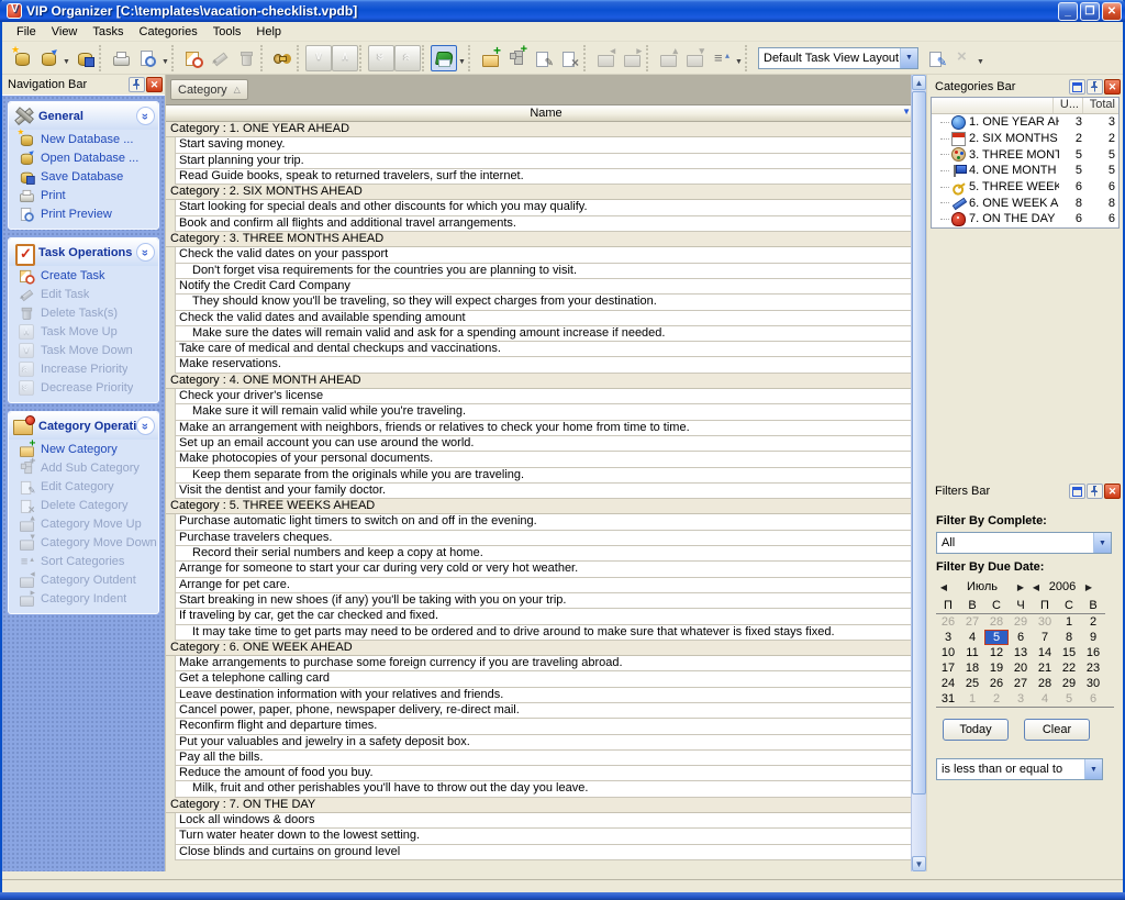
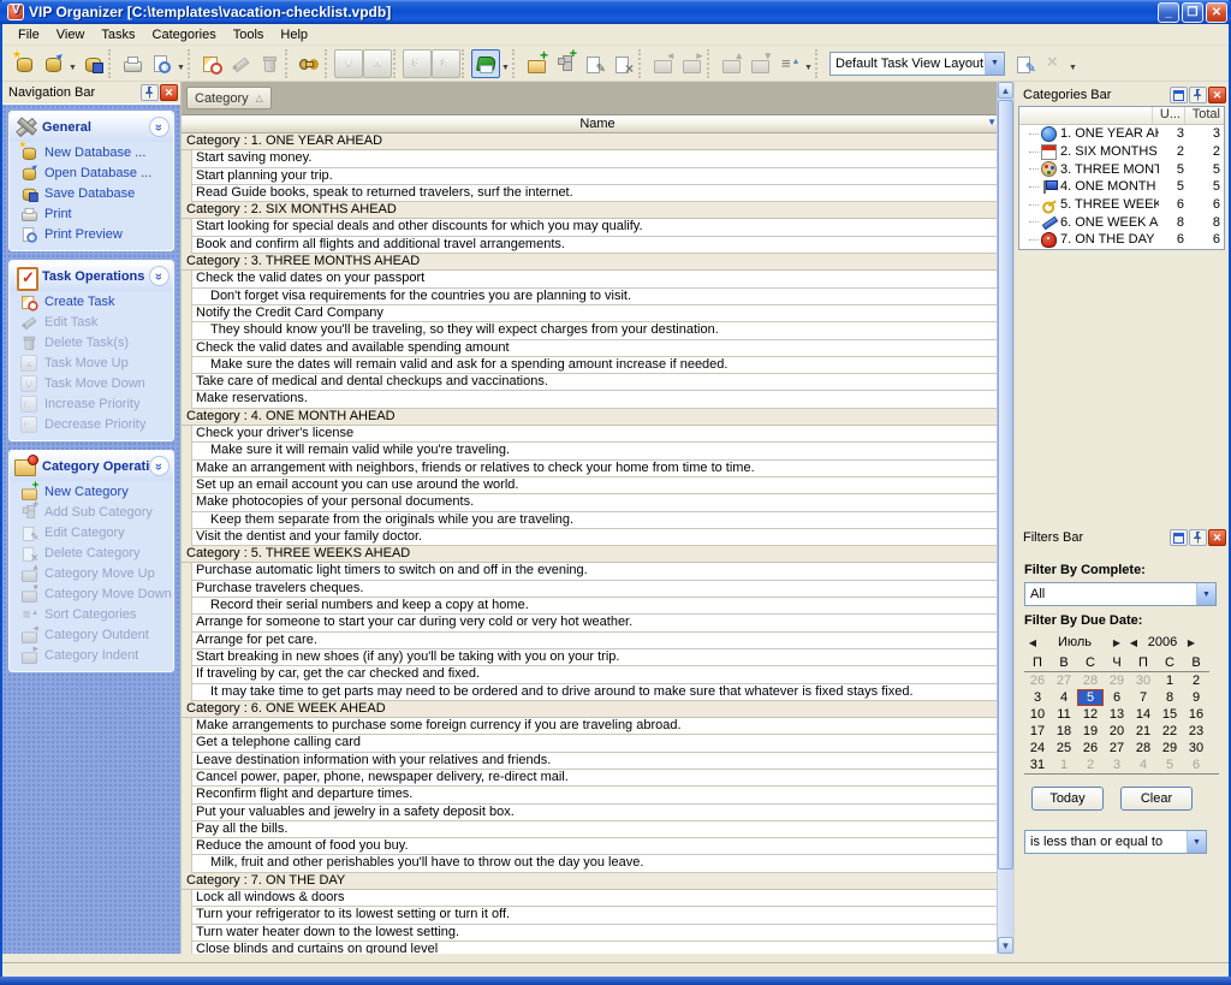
  VIP Organizer [C:\templates\vacation-checklist.vpdb]
  _
  ❐
  ✕
  File
  View
  Tasks
  Categories
  Tools
  Help
  Default Task View Layout
  Navigation Bar
  ✕
  General
  New Database ...
  Open Database ...
  Save Database
  Print
  Print Preview
  Task Operations
  Create Task
  Edit Task
  Delete Task(s)
  Task Move Up
  Task Move Down
  Increase Priority
  Decrease Priority
  Category Operati
  New Category
  Add Sub Category
  Edit Category
  Delete Category
  Category Move Up
  Category Move Down
  Sort Categories
  Category Outdent
  Category Indent
  Category
  △
  Name
  ▼
  Category : 1. ONE YEAR AHEAD
  Start saving money.
  Start planning your trip.
  Read Guide books, speak to returned travelers, surf the internet.
  Category : 2. SIX MONTHS AHEAD
  Start looking for special deals and other discounts for which you may qualify.
  Book and confirm all flights and additional travel arrangements.
  Category : 3. THREE MONTHS AHEAD
  Check the valid dates on your passport
  Don't forget visa requirements for the countries you are planning to visit.
  Notify the Credit Card Company
  They should know you'll be traveling, so they will expect charges from your destination.
  Check the valid dates and available spending amount
  Make sure the dates will remain valid and ask for a spending amount increase if needed.
  Take care of medical and dental checkups and vaccinations.
  Make reservations.
  Category : 4. ONE MONTH AHEAD
  Check your driver's license
  Make sure it will remain valid while you're traveling.
  Make an arrangement with neighbors, friends or relatives to check your home from time to time.
  Set up an email account you can use around the world.
  Make photocopies of your personal documents.
  Keep them separate from the originals while you are traveling.
  Visit the dentist and your family doctor.
  Category : 5. THREE WEEKS AHEAD
  Purchase automatic light timers to switch on and off in the evening.
  Purchase travelers cheques.
  Record their serial numbers and keep a copy at home.
  Arrange for someone to start your car during very cold or very hot weather.
  Arrange for pet care.
  Start breaking in new shoes (if any) you'll be taking with you on your trip.
  If traveling by car, get the car checked and fixed.
  It may take time to get parts may need to be ordered and to drive around to make sure that whatever is fixed stays fixed.
  Category : 6. ONE WEEK AHEAD
  Make arrangements to purchase some foreign currency if you are traveling abroad.
  Get a telephone calling card
  Leave destination information with your relatives and friends.
  Cancel power, paper, phone, newspaper delivery, re-direct mail.
  Reconfirm flight and departure times.
  Put your valuables and jewelry in a safety deposit box.
  Pay all the bills.
  Reduce the amount of food you buy.
  Milk, fruit and other perishables you'll have to throw out the day you leave.
  Category : 7. ON THE DAY
  Lock all windows & doors
+ Turn your refrigerator to its lowest setting or turn it off.
  Turn water heater down to the lowest setting.
  Close blinds and curtains on ground level
  ▲
  ▼
  Categories Bar
  ✕
  U...
  Total
  1. ONE YEAR A
  3
  3
  2
  2
  5
  5
  5
  5
  6
  6
  6. ONE WEEK A
  8
  8
  7. ON THE DAY
  6
  6
  Filters Bar
  ✕
  Filter By Complete:
  All
  Filter By Due Date:
  ◀
  Июль
  ▶
  ◀
  2006
  ▶
  П
  В
  С
  Ч
  П
  С
  В
  26
  27
  28
  29
  30
  1
  2
  3
  4
  5
  6
  7
  8
  9
  10
  11
  12
  13
  14
  15
  16
  17
  18
  19
  20
  21
  22
  23
  24
  25
  26
  27
  28
  29
  30
  31
  1
  2
  3
  4
  5
  6
  Today
  Clear
  is less than or equal to
